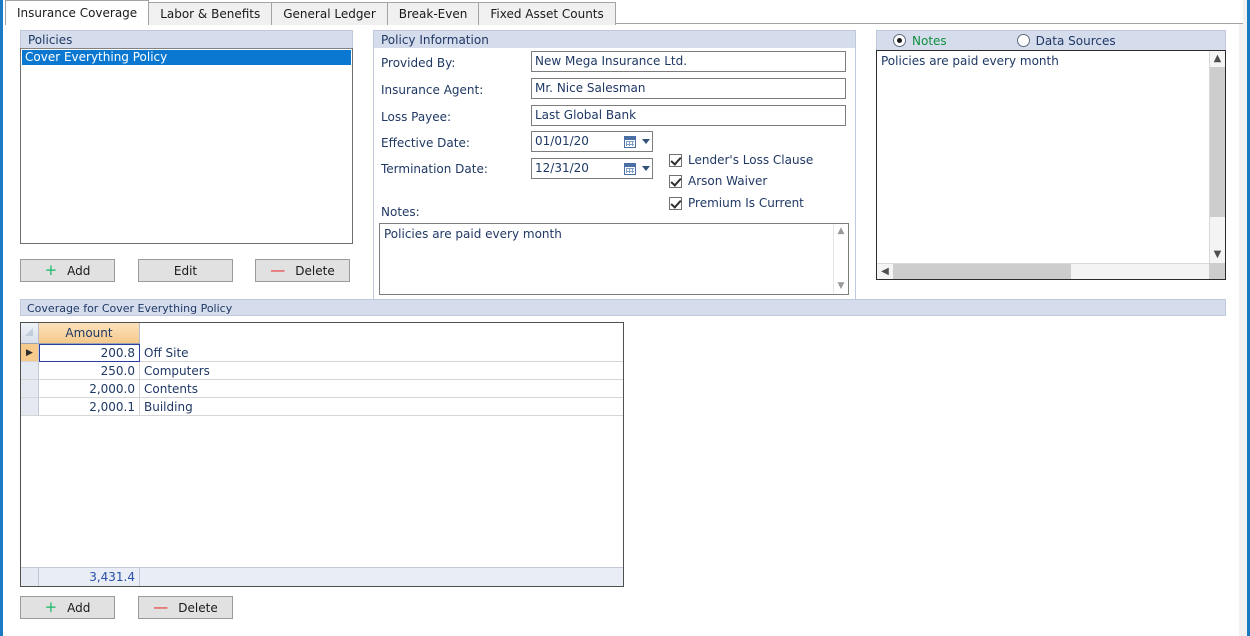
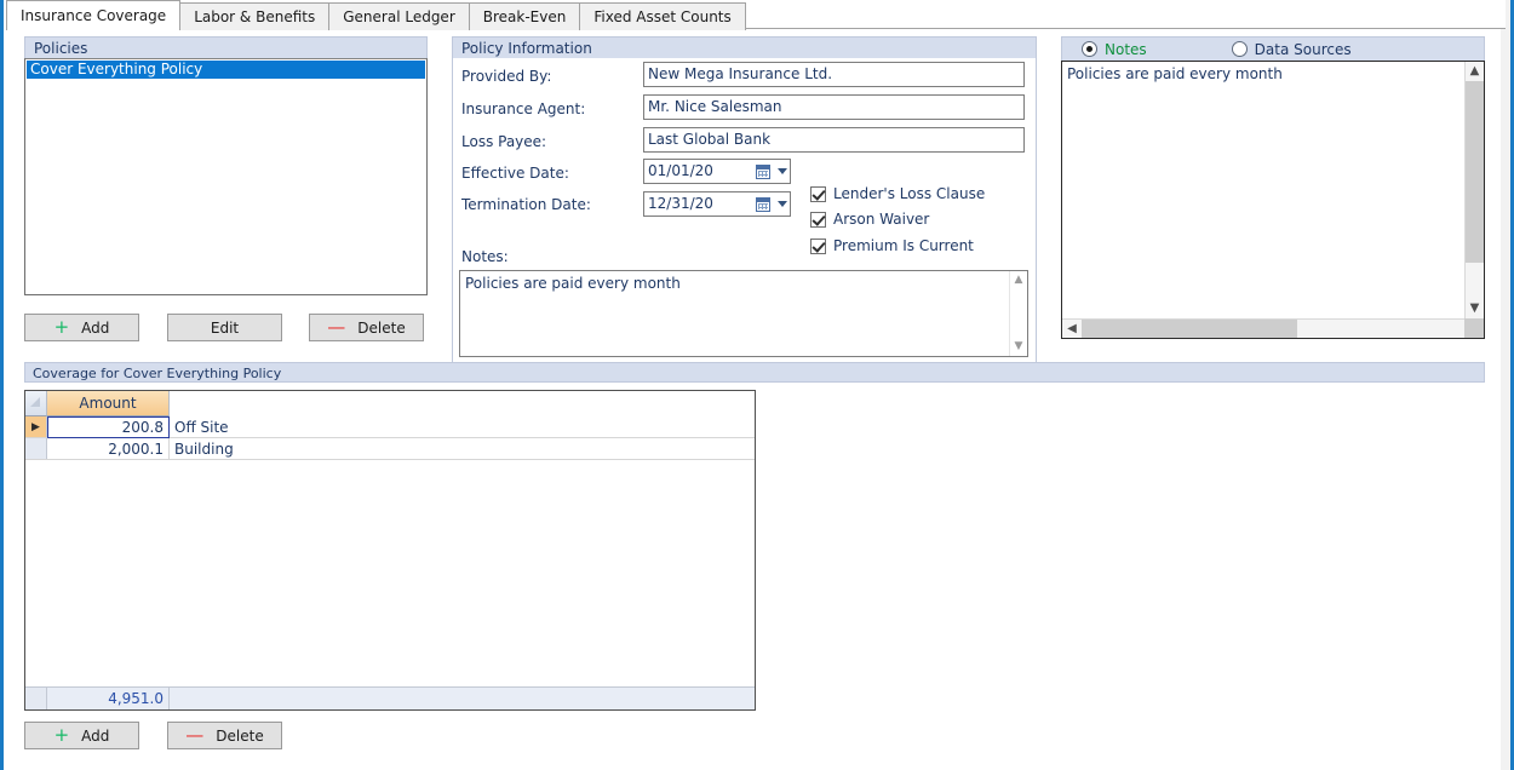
  Insurance Coverage
  Labor & Benefits
  General Ledger
  Break-Even
  Fixed Asset Counts
  Policies
  Cover Everything Policy
  +
  Add
  Edit
  —
  Delete
  Policy Information
  Provided By:
  New Mega Insurance Ltd.
  Insurance Agent:
  Mr. Nice Salesman
  Loss Payee:
  Last Global Bank
  Effective Date:
  01/01/20
  Termination Date:
  12/31/20
  Lender's Loss Clause
  Arson Waiver
  Premium Is Current
  Notes:
  Policies are paid every month
  ▲
  ▼
  Notes
  Data Sources
  Policies are paid every month
  ▲
  ▼
  ◀
  Coverage for Cover Everything Policy
  Amount
  ▶
  200.8
  Off Site
- 250.0
- Computers
- 2,000.0
- Contents
  2,000.1
  Building
- 3,431.4
+ 4,951.0
  +
  Add
  —
  Delete
